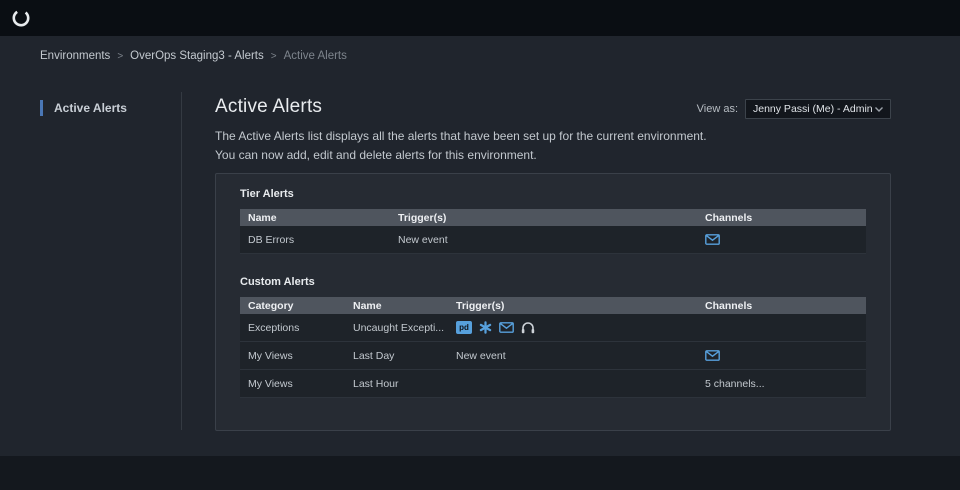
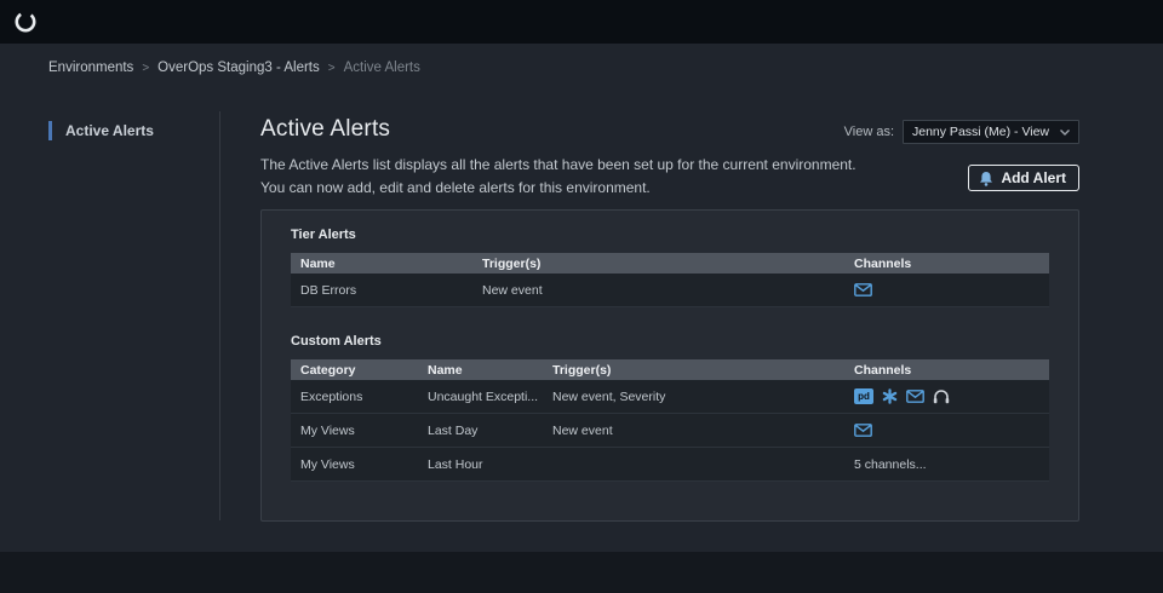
  Environments
  >
  OverOps Staging3 - Alerts
  >
  Active Alerts
  Active Alerts
  Active Alerts
  The Active Alerts list displays all the alerts that have been set up for the current environment.
  You can now add, edit and delete alerts for this environment.
  View as:
- Jenny Passi (Me) - Admin
+ Jenny Passi (Me) - View
+ Add Alert
  Tier Alerts
  Name
  Trigger(s)
  Channels
  DB Errors
  New event
  Custom Alerts
  Category
  Name
  Trigger(s)
  Channels
  Exceptions
  Uncaught Excepti...
+ New event, Severity
  pd
  My Views
  Last Day
  New event
  My Views
  Last Hour
  5 channels...
